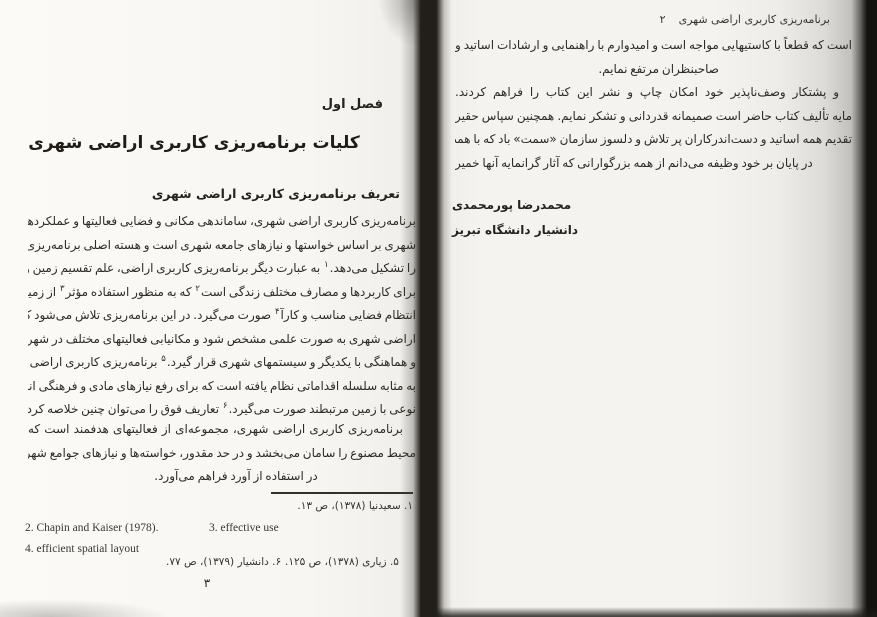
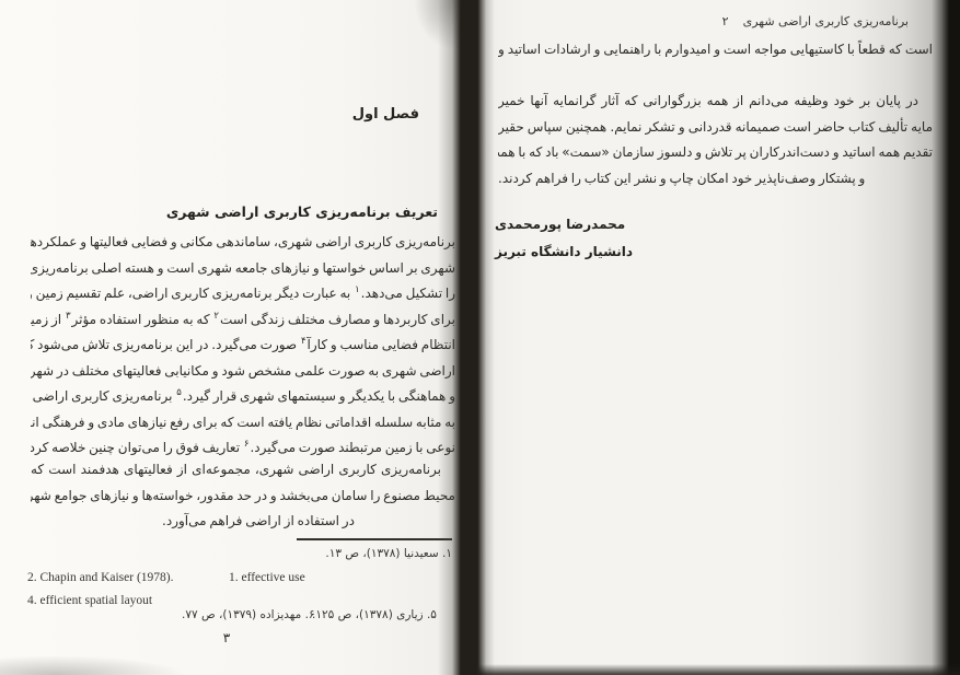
  فصل اول
- کلیات برنامه‌ریزی کاربری اراضی شهری
  تعریف برنامه‌ریزی کاربری اراضی شهری
  مه‌ریزی کاربری اراضی شهری، ساماندهی مکانی و فضایی فعالیتها و عملکرده
  ری بر اساس خواستها و نیازهای جامعه شهری است و هسته اصلی برنامهریزی
  شکیل می‌دهد.۱ به عبارت دیگر برنامه‌ریزی کاربری اراضی، علم تقسیم زمین
  ی کاربردها و مصارف مختلف زندگی است۲ که به منظور استفاده مؤثر۳ از زمی
  ام فضایی مناسب و کارآ۴ صورت می‌گیرد. در این برنامهریزی تلاش می‌شود ک
  ضی شهری به صورت علمی مشخص شود و مکانیابی فعالیتهای مختلف در شهر
  ماهنگی با یکدیگر و سیستمهای شهری قرار گیرد.۵ برنامه‌ریزی کاربری اراضی
  ثابه سلسله اقداماتی نظام یافته است که برای رفع نیازهای مادی و فرهنگی ان
  ی با زمین مرتبطند صورت می‌گیرد.۶ تعاریف فوق را می‌توان چنین خلاصه کرد
  رنامه‌ریزی کاربری اراضی شهری، مجموعه‌ای از فعالیتهای هدفمند است که
  ط مصنوع را سامان می‌بخشد و در حد مقدور، خواسته‌ها و نیازهای جوامع شهر
- در استفاده از آورد فراهم می‌آورد.
+ در استفاده از اراضی فراهم می‌آورد.
  سعیدنیا (۱۳۷۸)، ص ۱۳.
  2. Chapin and Kaiser (1978).
- 3. effective use
+ 1. effective use
  4. efficient spatial layout
  ۵. زیاری (۱۳۷۸)، ص ۱۲۵.
- ۶. دانشیار (۱۳۷۹)، ص ۷۷.
+ ۶. مهدیزاده (۱۳۷۹)، ص ۷۷.
  ۳
  برنامه‌ریزی کاربری اراضی شهری
  ۲
  ست که قطعاً با کاستیهایی مواجه است و امیدوارم با راهنمایی و ارشادات اساتید و
- صاحبنظران مرتفع نمایم.
- و پشتکار وصف‌ناپذیر خود امکان چاپ و نشر این کتاب را فراهم کردند.
+ در پایان بر خود وظیفه می‌دانم از همه بزرگوارانی که آثار گرانمایه آنها خمیر
  مایه تألیف کتاب حاضر است صمیمانه قدردانی و تشکر نمایم. همچنین سپاس حقیر
  قدیم همه اساتید و دستاندرکاران پر تلاش و دلسوز سازمان «سمت» باد که با هم
- در پایان بر خود وظیفه می‌دانم از همه بزرگوارانی که آثار گرانمایه آنها خمیر
+ و پشتکار وصف‌ناپذیر خود امکان چاپ و نشر این کتاب را فراهم کردند.
  محمدرضا پورمحمدی
  دانشیار دانشگاه تبریز
